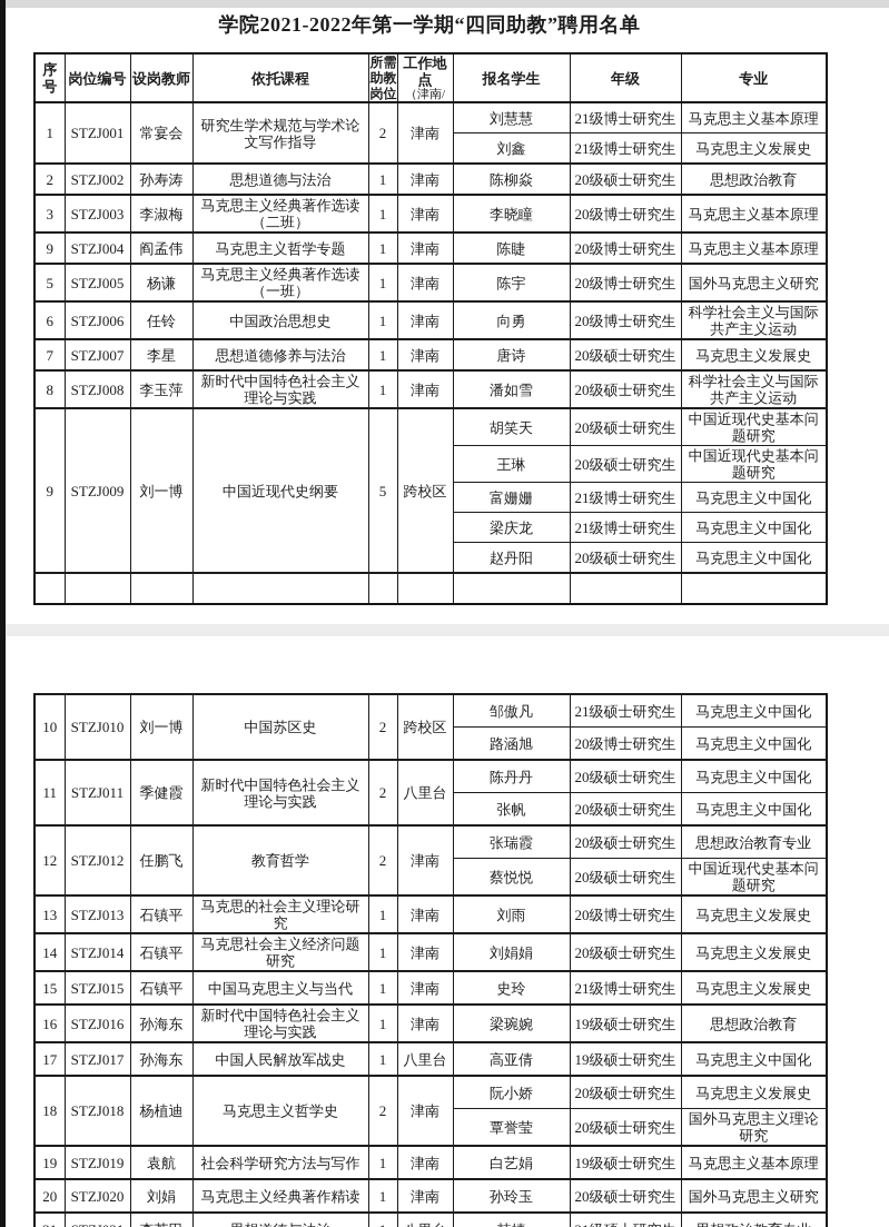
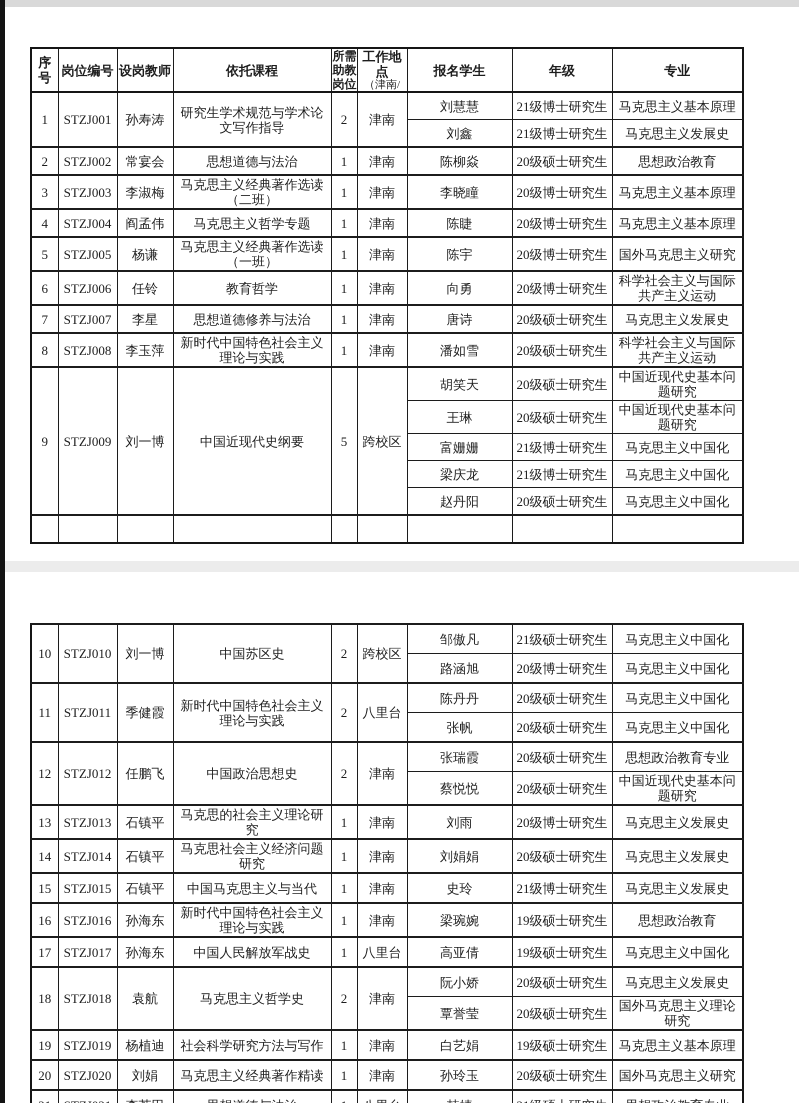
- 学院2021-2022年第一学期“四同助教”聘用名单
  序号	岗位编号	设岗教师	依托课程	所需助教岗位	工作地点 （津南/	报名学生	年级	专业
- 1	STZJ001	常宴会	研究生学术规范与学术论文写作指导	2	津南	刘慧慧	21级博士研究生	马克思主义基本原理
+ 1	STZJ001	孙寿涛	研究生学术规范与学术论文写作指导	2	津南	刘慧慧	21级博士研究生	马克思主义基本原理
  刘鑫	21级博士研究生	马克思主义发展史
- 2	STZJ002	孙寿涛	思想道德与法治	1	津南	陈柳焱	20级硕士研究生	思想政治教育
+ 2	STZJ002	常宴会	思想道德与法治	1	津南	陈柳焱	20级硕士研究生	思想政治教育
  3	STZJ003	李淑梅	马克思主义经典著作选读（二班）	1	津南	李晓瞳	20级博士研究生	马克思主义基本原理
- 9	STZJ004	阎孟伟	马克思主义哲学专题	1	津南	陈睫	20级博士研究生	马克思主义基本原理
+ 4	STZJ004	阎孟伟	马克思主义哲学专题	1	津南	陈睫	20级博士研究生	马克思主义基本原理
  5	STZJ005	杨谦	马克思主义经典著作选读（一班）	1	津南	陈宇	20级博士研究生	国外马克思主义研究
- 6	STZJ006	任铃	中国政治思想史	1	津南	向勇	20级博士研究生	科学社会主义与国际共产主义运动
+ 6	STZJ006	任铃	教育哲学	1	津南	向勇	20级博士研究生	科学社会主义与国际共产主义运动
  7	STZJ007	李星	思想道德修养与法治	1	津南	唐诗	20级硕士研究生	马克思主义发展史
  8	STZJ008	李玉萍	新时代中国特色社会主义理论与实践	1	津南	潘如雪	20级硕士研究生	科学社会主义与国际共产主义运动
  9	STZJ009	刘一博	中国近现代史纲要	5	跨校区	胡笑天	20级硕士研究生	中国近现代史基本问题研究
  王琳	20级硕士研究生	中国近现代史基本问题研究
  富姗姗	21级博士研究生	马克思主义中国化
  梁庆龙	21级博士研究生	马克思主义中国化
  赵丹阳	20级硕士研究生	马克思主义中国化
  10	STZJ010	刘一博	中国苏区史	2	跨校区	邹傲凡	21级硕士研究生	马克思主义中国化
  路涵旭	20级博士研究生	马克思主义中国化
  11	STZJ011	季健霞	新时代中国特色社会主义理论与实践	2	八里台	陈丹丹	20级硕士研究生	马克思主义中国化
  张帆	20级硕士研究生	马克思主义中国化
- 12	STZJ012	任鹏飞	教育哲学	2	津南	张瑞霞	20级硕士研究生	思想政治教育专业
+ 12	STZJ012	任鹏飞	中国政治思想史	2	津南	张瑞霞	20级硕士研究生	思想政治教育专业
  蔡悦悦	20级硕士研究生	中国近现代史基本问题研究
  13	STZJ013	石镇平	马克思的社会主义理论研究	1	津南	刘雨	20级博士研究生	马克思主义发展史
  14	STZJ014	石镇平	马克思社会主义经济问题研究	1	津南	刘娟娟	20级硕士研究生	马克思主义发展史
  15	STZJ015	石镇平	中国马克思主义与当代	1	津南	史玲	21级博士研究生	马克思主义发展史
  16	STZJ016	孙海东	新时代中国特色社会主义理论与实践	1	津南	梁琬婉	19级硕士研究生	思想政治教育
  17	STZJ017	孙海东	中国人民解放军战史	1	八里台	高亚倩	19级硕士研究生	马克思主义中国化
- 18	STZJ018	杨植迪	马克思主义哲学史	2	津南	阮小娇	20级硕士研究生	马克思主义发展史
+ 18	STZJ018	袁航	马克思主义哲学史	2	津南	阮小娇	20级硕士研究生	马克思主义发展史
  覃誉莹	20级硕士研究生	国外马克思主义理论研究
- 19	STZJ019	袁航	社会科学研究方法与写作	1	津南	白艺娟	19级硕士研究生	马克思主义基本原理
+ 19	STZJ019	杨植迪	社会科学研究方法与写作	1	津南	白艺娟	19级硕士研究生	马克思主义基本原理
  20	STZJ020	刘娟	马克思主义经典著作精读	1	津南	孙玲玉	20级硕士研究生	国外马克思主义研究
